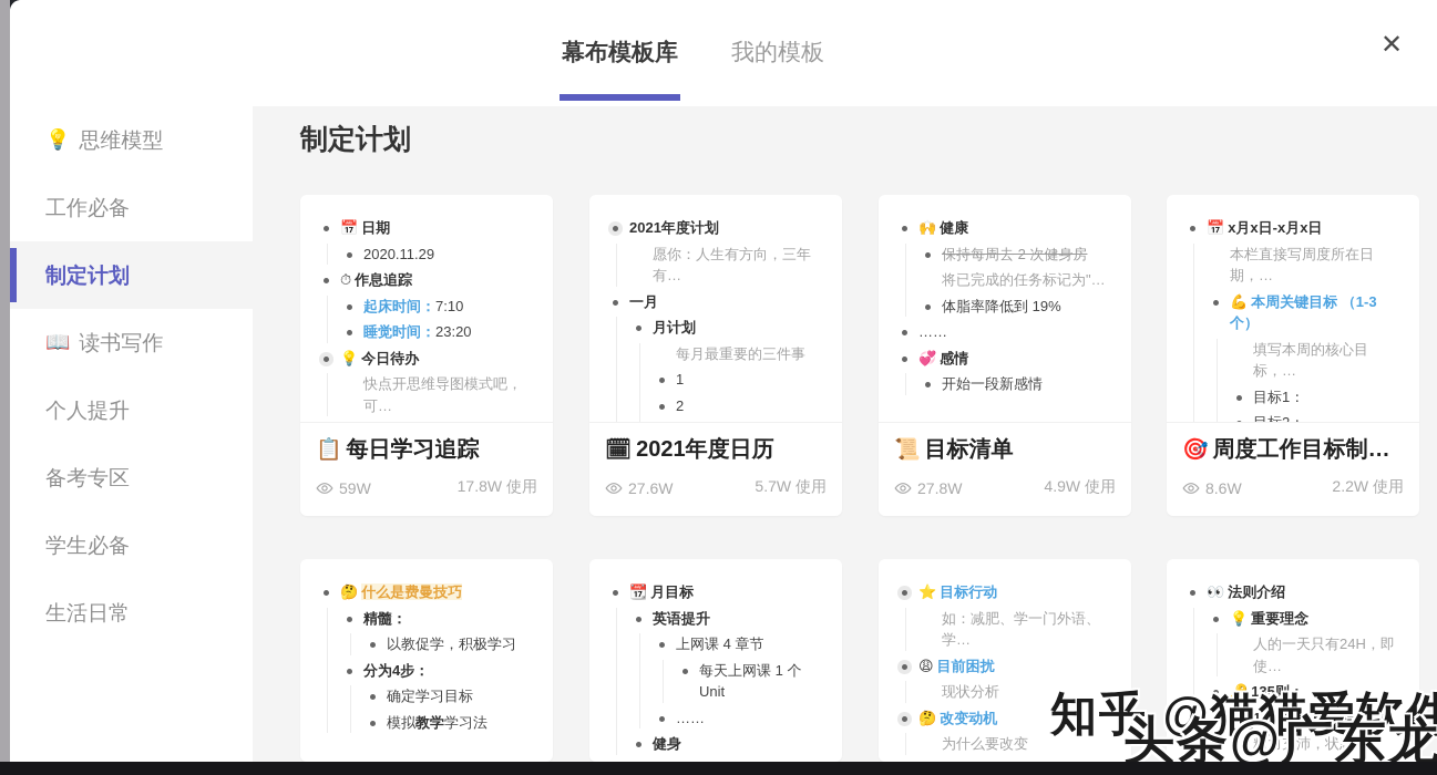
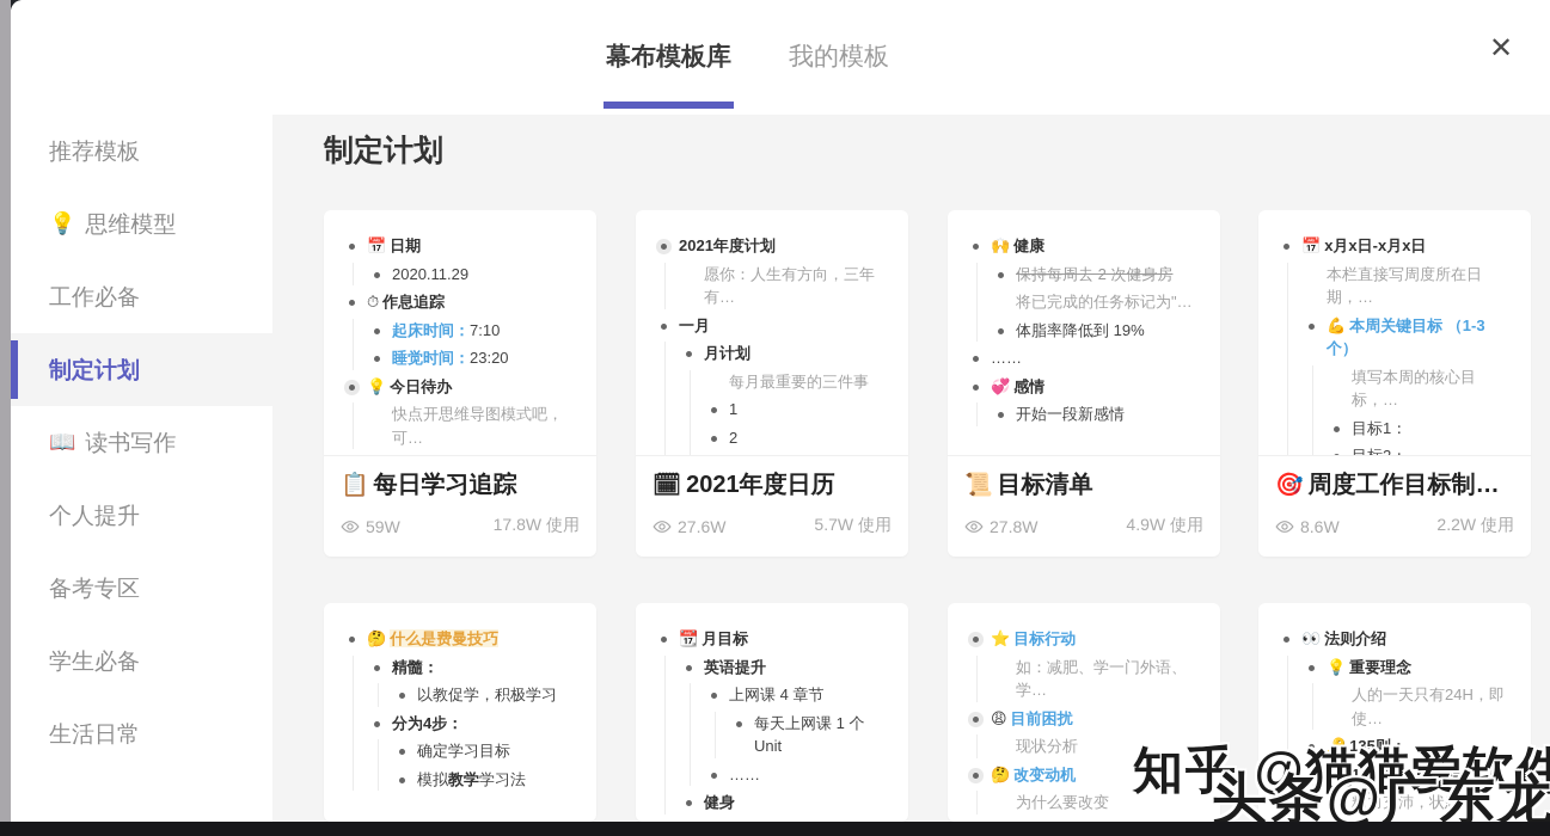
  幕布模板库
  我的模板
  ✕
+ 推荐模板
  💡
  思维模型
  工作必备
  制定计划
  📖
  读书写作
  个人提升
  备考专区
  学生必备
  生活日常
  制定计划
  📅 日期
  2020.11.29
  ⏱ 作息追踪
  起床时间：7:10
  睡觉时间：23:20
  💡 今日待办
  快点开思维导图模式吧，可…
  📋
  每日学习追踪
  59W
  17.8W 使用
  2021年度计划
  愿你：人生有方向，三年有…
  一月
  月计划
  每月最重要的三件事
  1
  2
  🗓
  2021年度日历
  27.6W
  5.7W 使用
  🙌 健康
  保持每周去 2 次健身房
  将已完成的任务标记为"…
  体脂率降低到 19%
  ……
  💞 感情
  开始一段新感情
  📜
  目标清单
  27.8W
  4.9W 使用
  📅 x月x日-x月x日
  本栏直接写周度所在日期，…
  💪 本周关键目标 （1-3 个）
  填写本周的核心目标，…
  目标1：
  🎯
  周度工作目标制…
  8.6W
  2.2W 使用
  🤔 什么是费曼技巧
  精髓：
  以教促学，积极学习
  分为4步：
  确定学习目标
  模拟教学学习法
  📆 月目标
  英语提升
  上网课 4 章节
  每天上网课 1 个 Unit
  ……
  健身
  ⭐ 目标行动
  如：减肥、学一门外语、学…
  😩 目前困扰
  现状分析
  🤔 改变动机
  为什么要改变
  👀 法则介绍
  💡 重要理念
  人的一天只有24H，即使…
  🔑 135则：
  1*3+3*1+5*0.5=8.5H
  精力充沛，状态…
  知乎 @猫猫爱软件
  头条@广东龙
